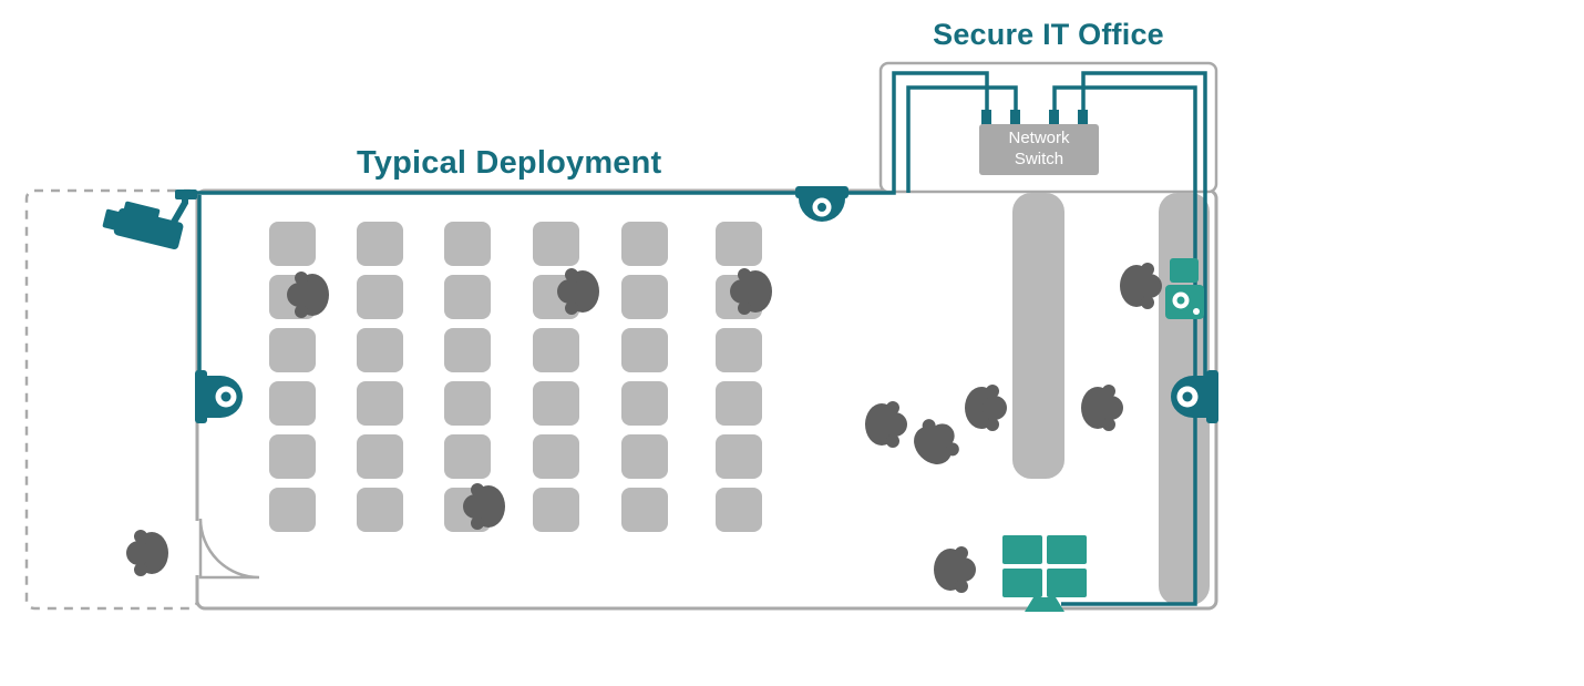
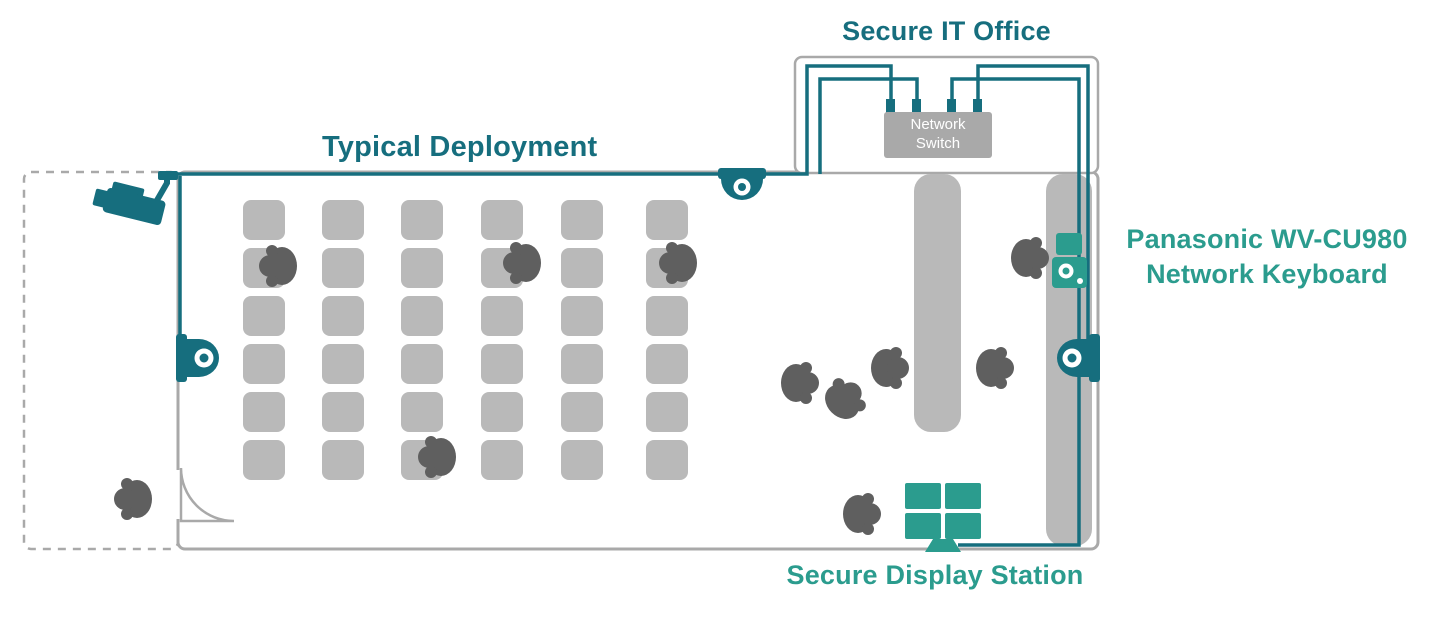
  Typical Deployment
  Secure IT Office
+ Panasonic WV-CU980
+ Network Keyboard
+ Secure Display Station
  Network
  Switch
